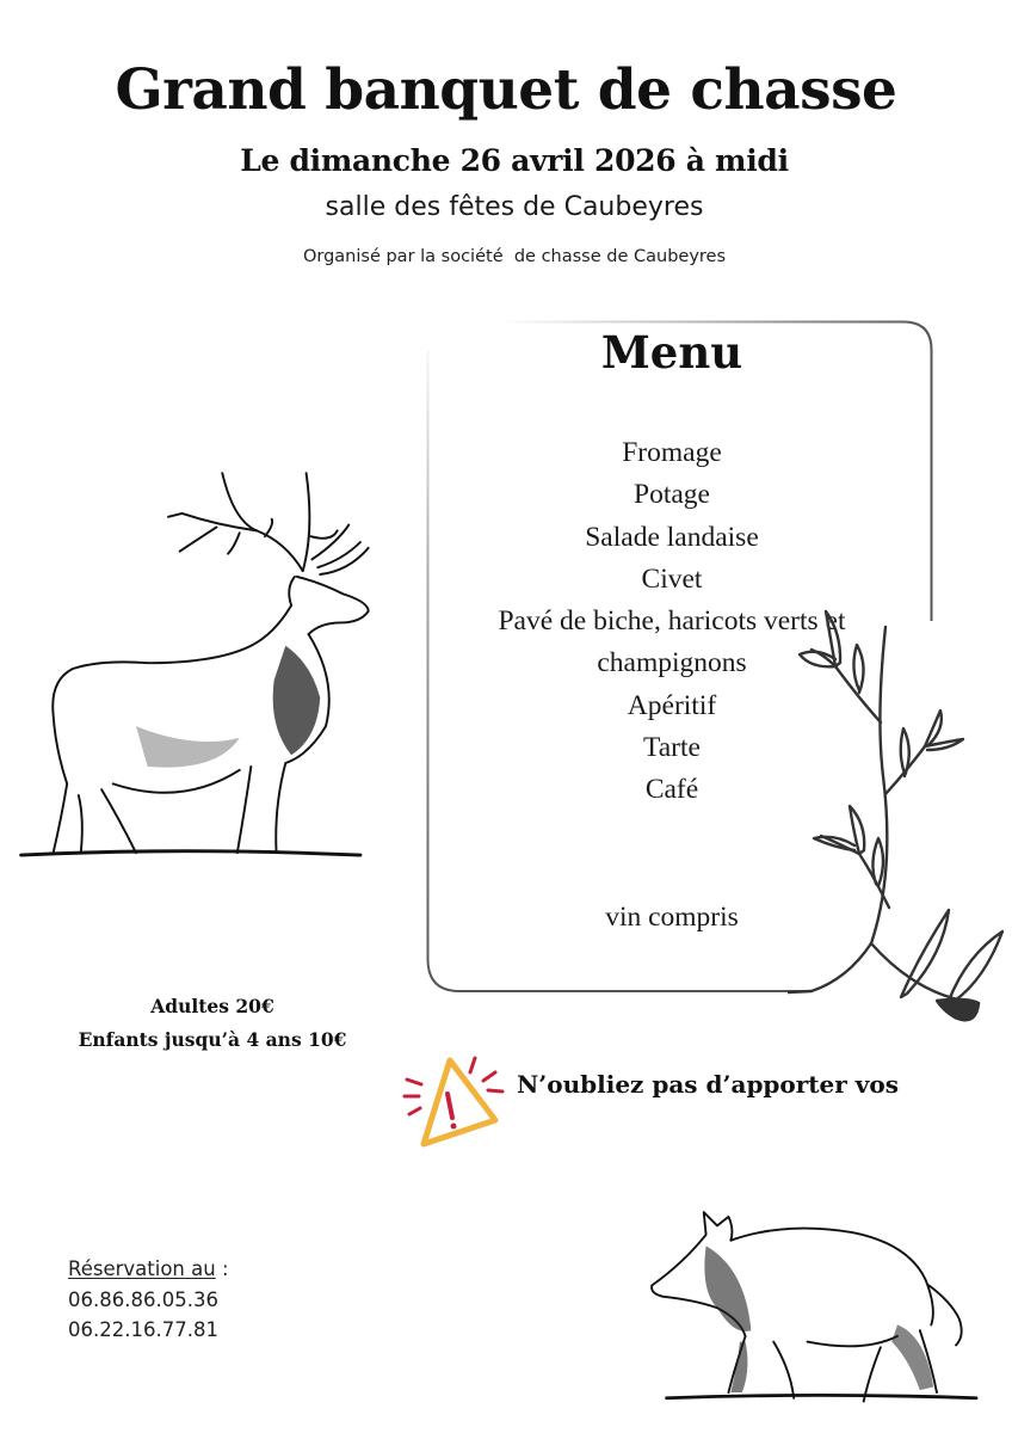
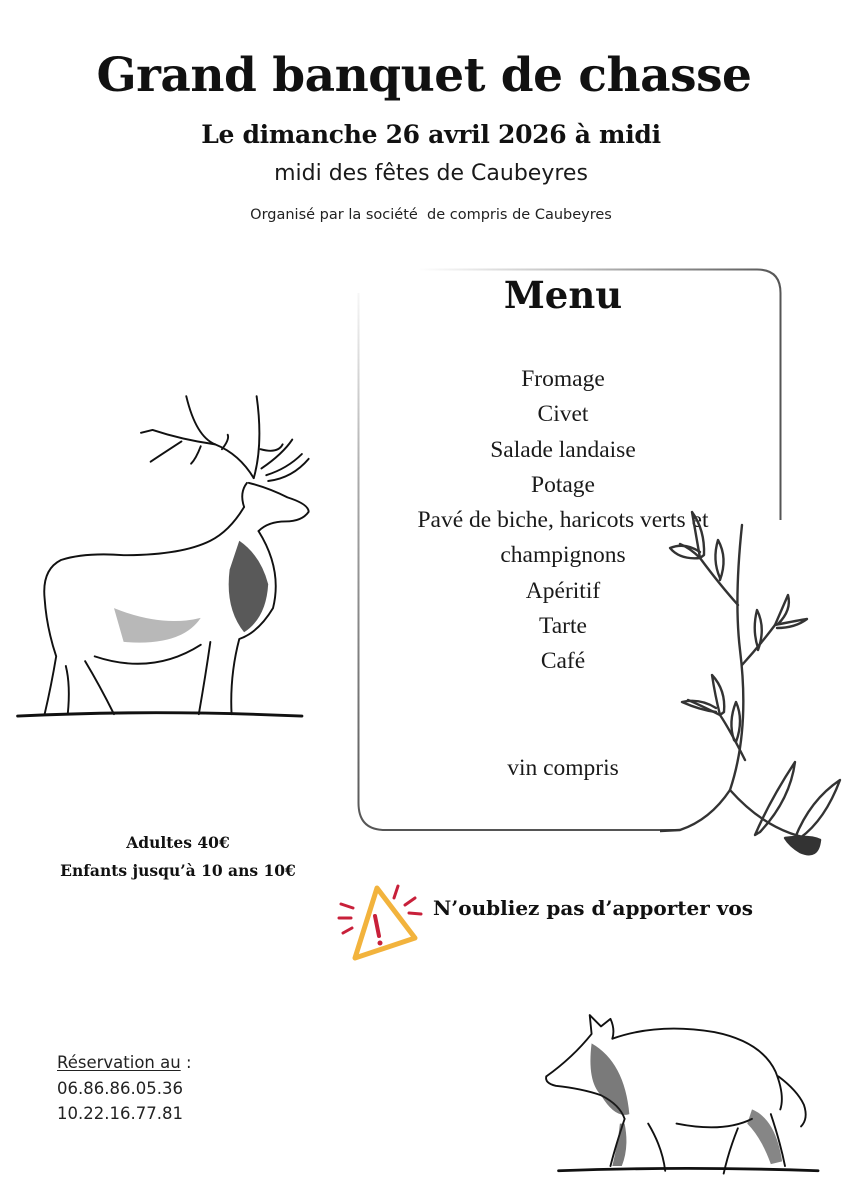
  Grand banquet de chasse
  Le dimanche 26 avril 2026 à midi
- salle des fêtes de Caubeyres
+ midi des fêtes de Caubeyres
- Organisé par la société de chasse de Caubeyres
+ Organisé par la société de compris de Caubeyres
  Menu
  Fromage
- Potage
+ Civet
  Salade landaise
- Civet
+ Potage
  Pavé de biche, haricots vertst
  champignons
  Apéritif
  Tarte
  Café
  vin compris
- Adultes 20€
+ Adultes 40€
- Enfants jusqu’à 4 ans 10€
+ Enfants jusqu’à 10 ans 10€
  N’oubliez pas d’apporter vos
  Réservation au :
  06.86.86.05.36
- 06.22.16.77.81
+ 10.22.16.77.81
